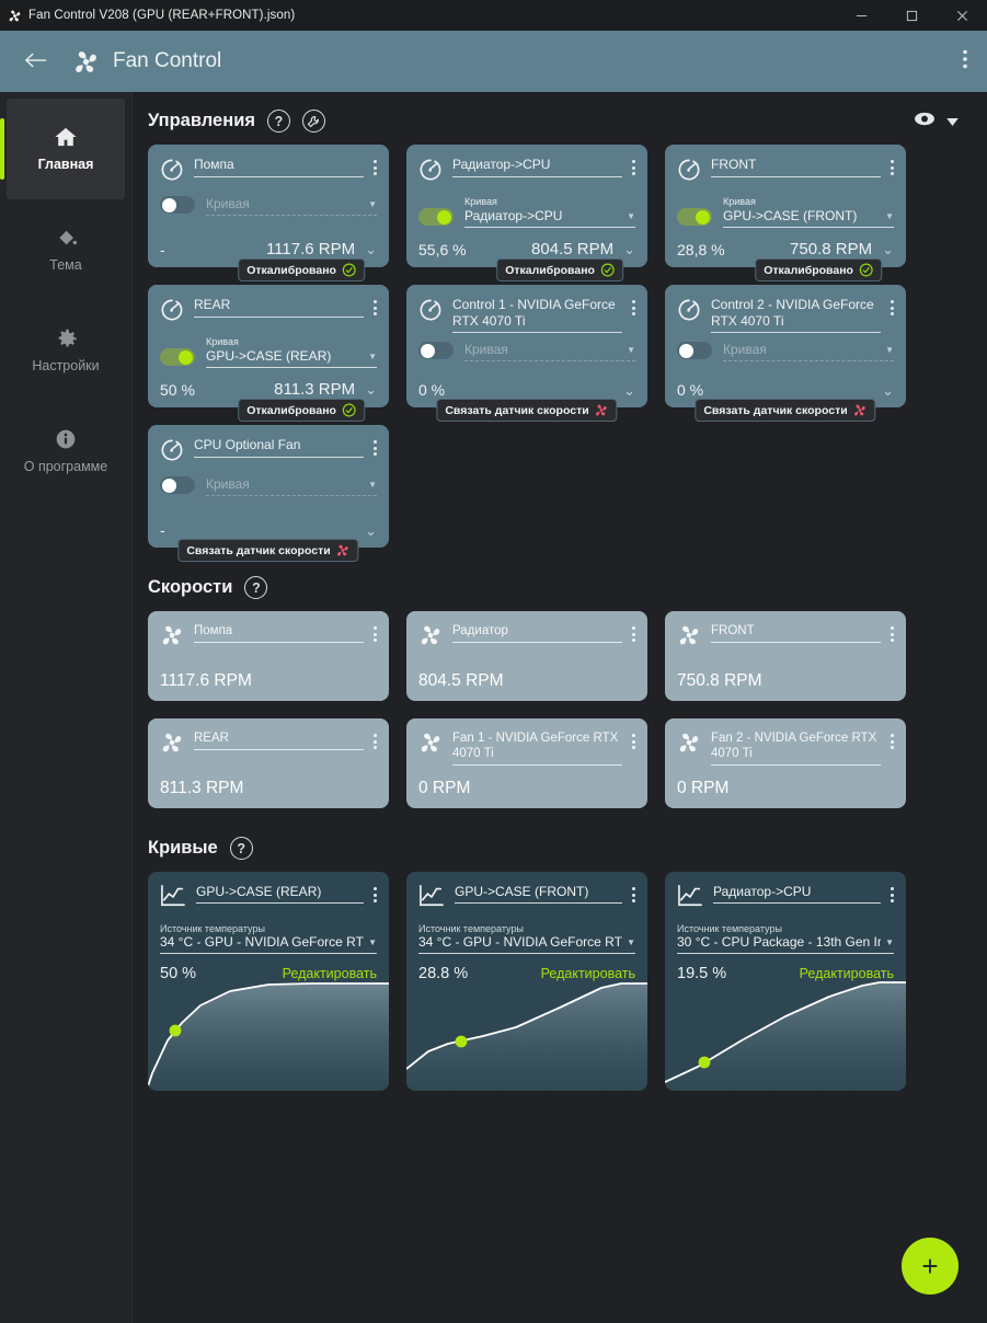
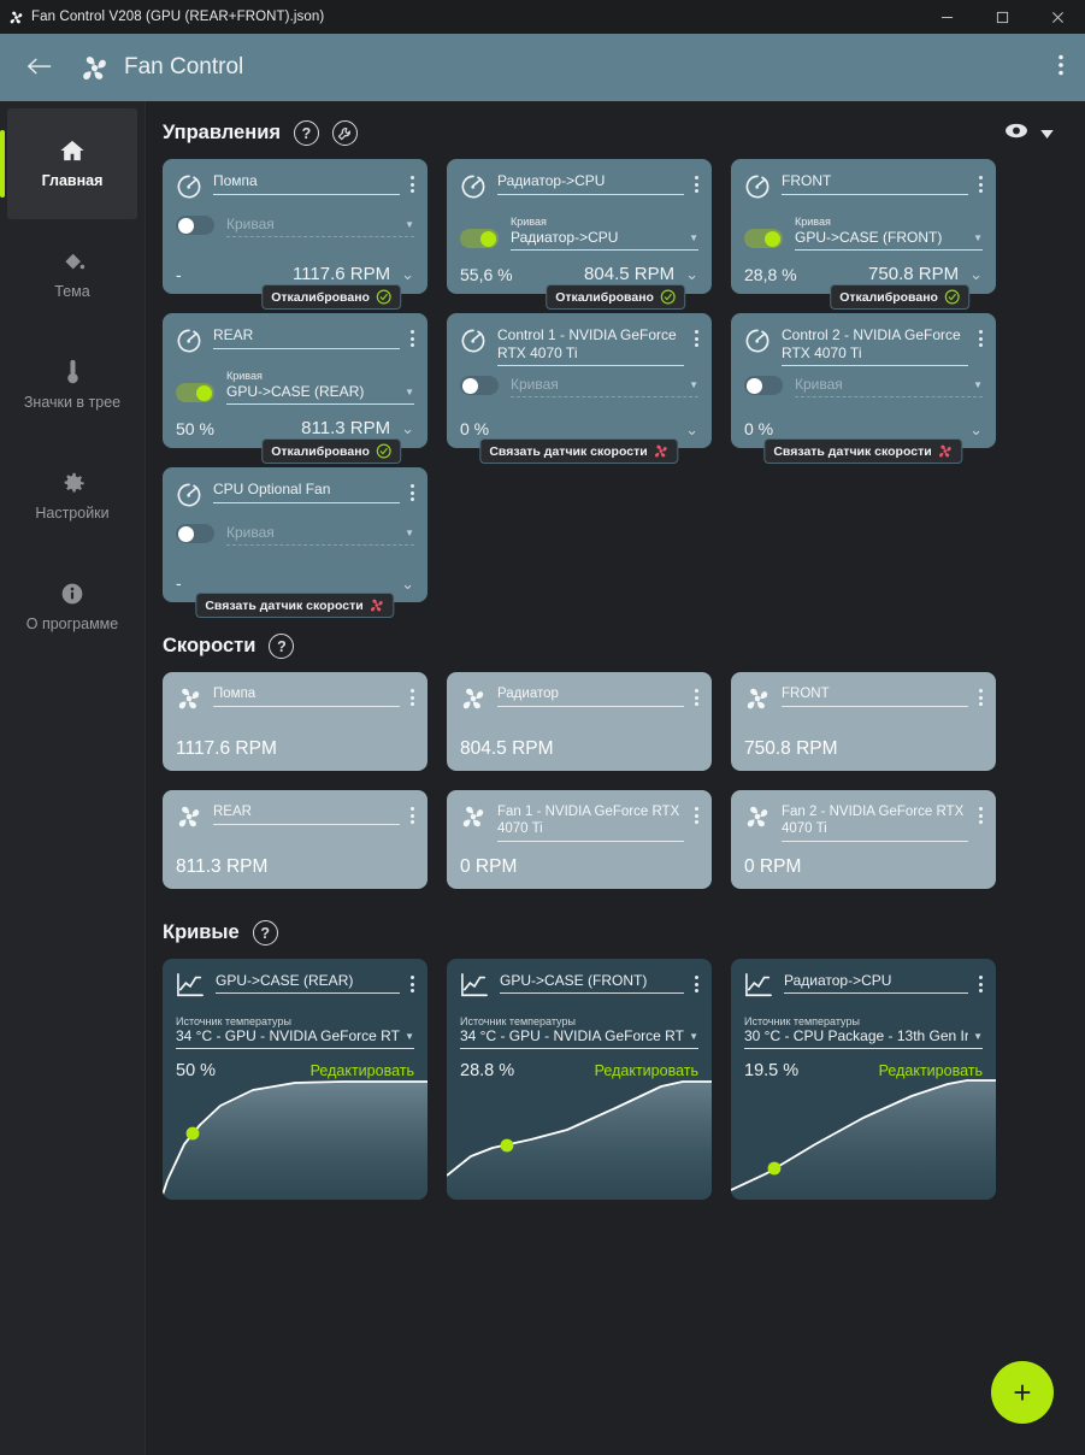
  Fan Control V208 (GPU (REAR+FRONT).json)
  Fan Control
  Главная
  Тема
+ Значки в трее
  Настройки
  О программе
  Управления
  ?
  Помпа
  Кривая
  ▼
  -
  1117.6 RPM
  ⌄
  Откалибровано
  Радиатор->CPU
  Кривая
  Радиатор->CPU
  ▼
  55,6 %
  804.5 RPM
  ⌄
  Откалибровано
  FRONT
  Кривая
  GPU->CASE (FRONT)
  ▼
  28,8 %
  750.8 RPM
  ⌄
  Откалибровано
  REAR
  Кривая
  GPU->CASE (REAR)
  ▼
  50 %
  811.3 RPM
  ⌄
  Откалибровано
  Control 1 - NVIDIA GeForce RTX 4070 Ti
  Кривая
  ▼
  0 %
  ⌄
  Связать датчик скорости
  Control 2 - NVIDIA GeForce RTX 4070 Ti
  Кривая
  ▼
  0 %
  ⌄
  Связать датчик скорости
  CPU Optional Fan
  Кривая
  ▼
  -
  ⌄
  Связать датчик скорости
  Скорости
  ?
  Помпа
  1117.6 RPM
  Радиатор
  804.5 RPM
  FRONT
  750.8 RPM
  REAR
  811.3 RPM
  Fan 1 - NVIDIA GeForce RTX 4070 Ti
  0 RPM
  Fan 2 - NVIDIA GeForce RTX 4070 Ti
  0 RPM
  Кривые
  ?
  GPU->CASE (REAR)
  Источник температуры
  34 °C - GPU - NVIDIA GeForce RT
  ▼
  50 %
  Редактировать
  GPU->CASE (FRONT)
  Источник температуры
  34 °C - GPU - NVIDIA GeForce RT
  ▼
  28.8 %
  Редактировать
  Радиатор->CPU
  Источник температуры
  30 °C - CPU Package - 13th Gen Ir
  ▼
  19.5 %
  Редактировать
  +
